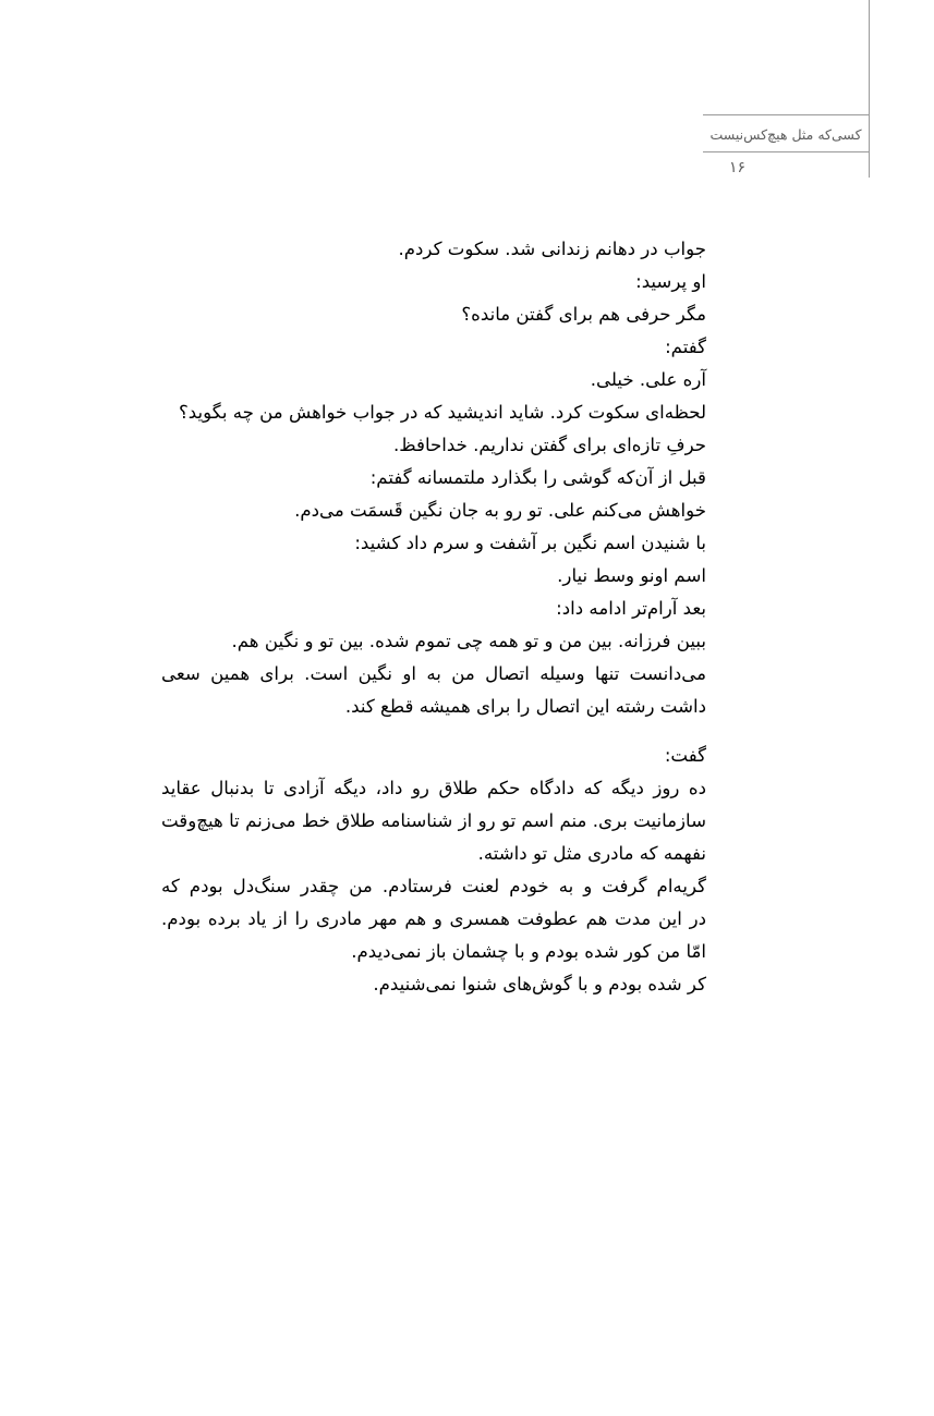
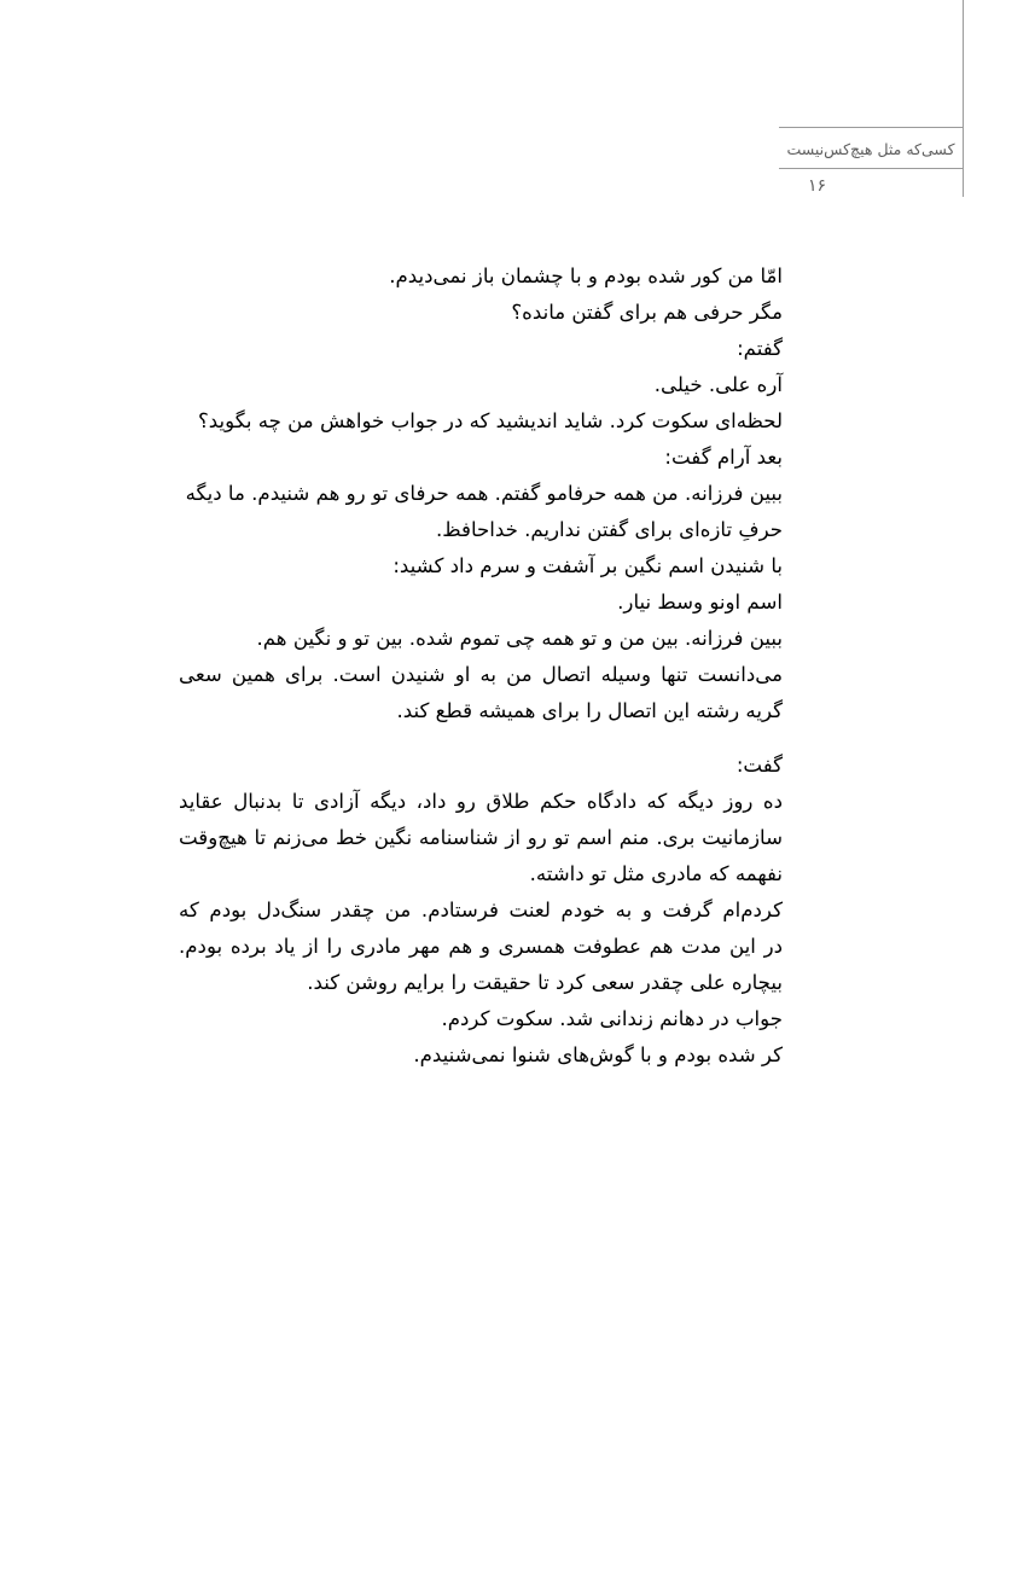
  کسی‌که مثل هیچ‌کس‌نیست
  ۱۶
- جواب در دهانم زندانی شد. سکوت کردم.
+ امّا من کور شده بودم و با چشمان باز نمی‌دیدم.
- او پرسید:
  مگر حرفی هم برای گفتن مانده؟
  گفتم:
  آره علی. خیلی.
  لحظه‌ای سکوت کرد. شاید اندیشید که در جواب خواهش من چه بگوید؟
+ بعد آرام گفت:
+ ببین فرزانه. من همه حرفامو گفتم. همه حرفای تو رو هم شنیدم. ما دیگه
  حرفِ تازه‌ای برای گفتن نداریم. خداحافظ.
- قبل از آن‌که گوشی را بگذارد ملتمسانه گفتم:
- خواهش می‌کنم علی. تو رو به جان نگین قَسمَت می‌دم.
  با شنیدن اسم نگین بر آشفت و سرم داد کشید:
  اسم اونو وسط نیار.
- بعد آرام‌تر ادامه داد:
  ببین فرزانه. بین من و تو همه چی تموم شده. بین تو و نگین هم.
- می‌دانست تنها وسیله اتصال من به او نگین است. برای همین سعی
+ می‌دانست تنها وسیله اتصال من به او شنیدن است. برای همین سعی
- داشت رشته این اتصال را برای همیشه قطع کند.
+ گریه رشته این اتصال را برای همیشه قطع کند.
  گفت:
  ده روز دیگه که دادگاه حکم طلاق رو داد، دیگه آزادی تا بدنبال عقاید
- سازمانیت بری. منم اسم تو رو از شناسنامه طلاق خط می‌زنم تا هیچ‌وقت
+ سازمانیت بری. منم اسم تو رو از شناسنامه نگین خط می‌زنم تا هیچ‌وقت
  نفهمه که مادری مثل تو داشته.
- گریه‌ام گرفت و به خودم لعنت فرستادم. من چقدر سنگ‌دل بودم که
+ کردم‌ام گرفت و به خودم لعنت فرستادم. من چقدر سنگ‌دل بودم که
  در این مدت هم عطوفت همسری و هم مهر مادری را از یاد برده بودم.
+ بیچاره علی چقدر سعی کرد تا حقیقت را برایم روشن کند.
- امّا من کور شده بودم و با چشمان باز نمی‌دیدم.
+ جواب در دهانم زندانی شد. سکوت کردم.
  کر شده بودم و با گوش‌های شنوا نمی‌شنیدم.
